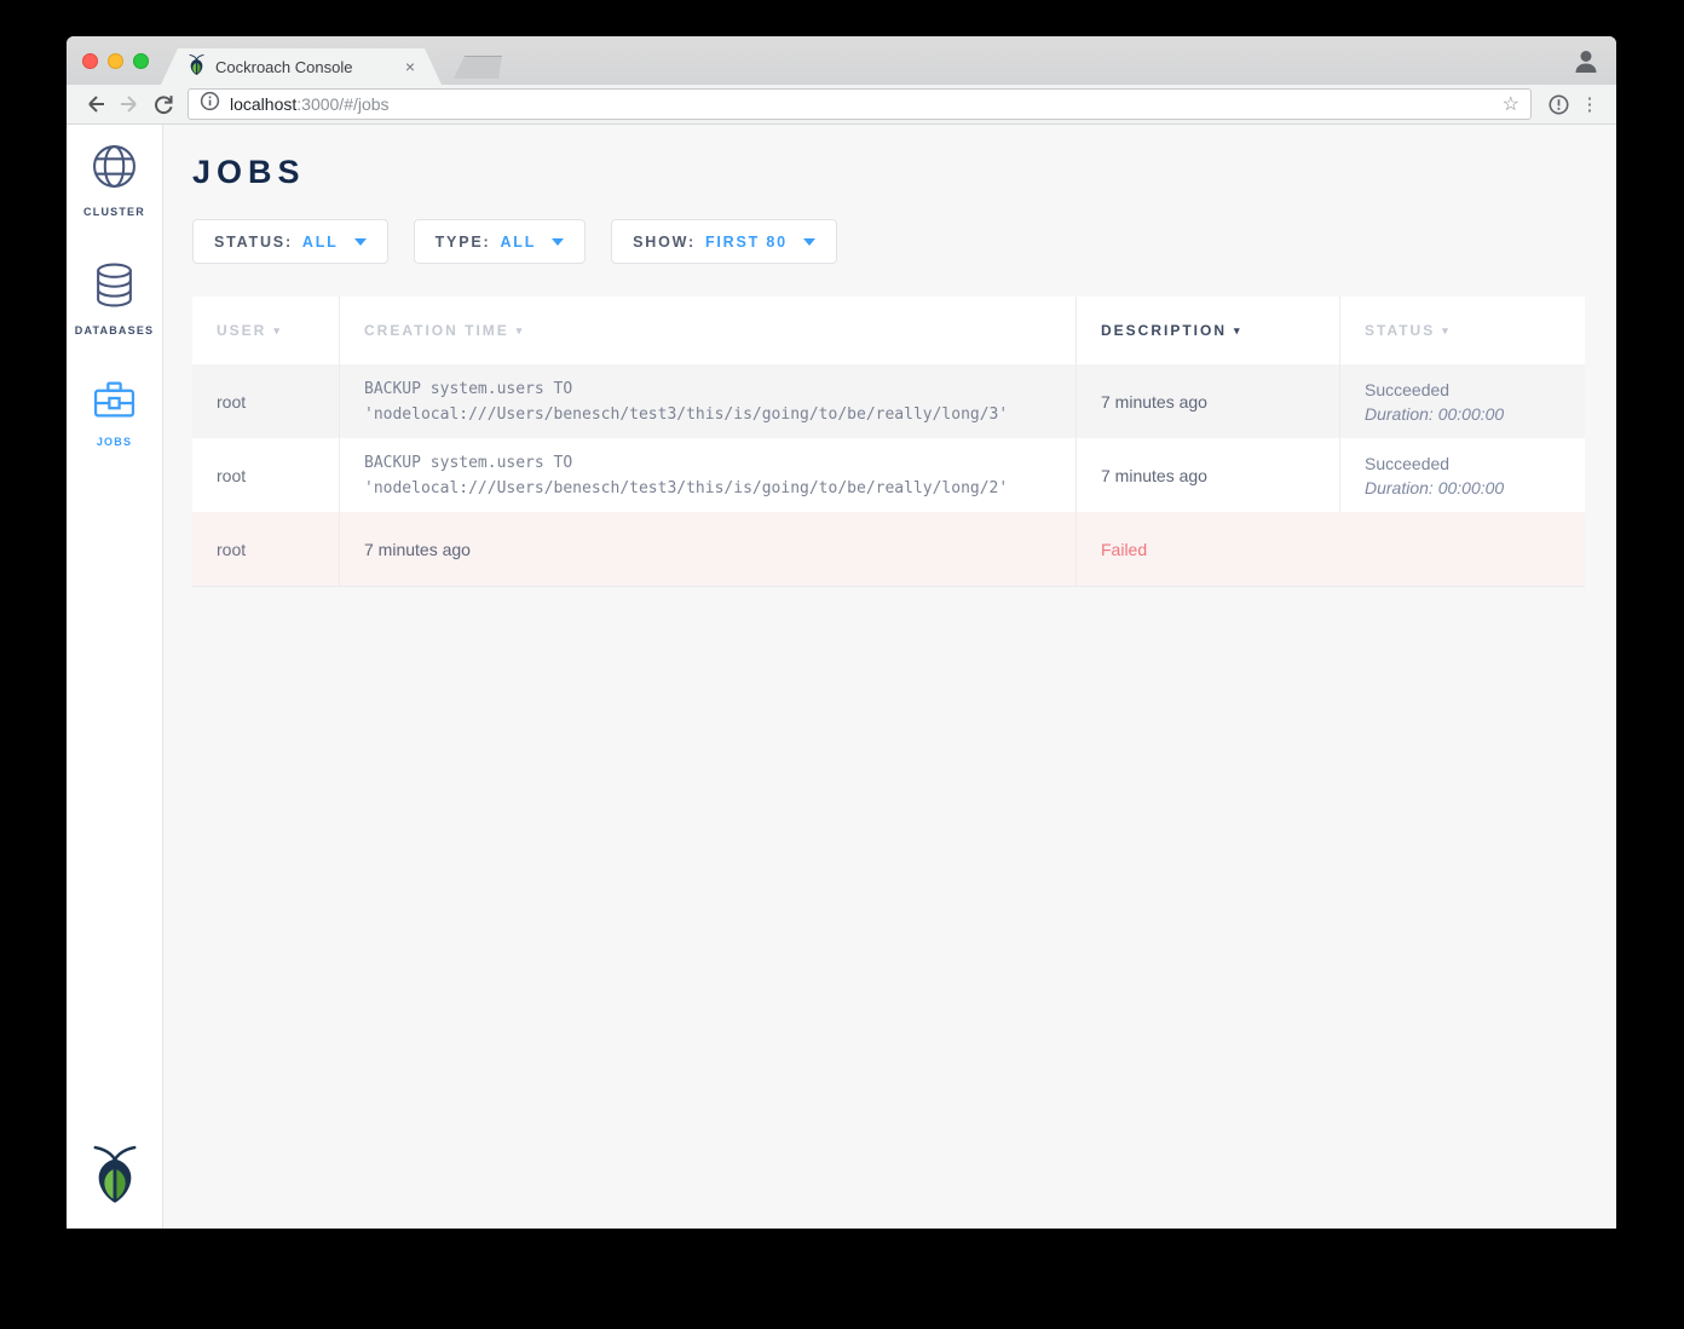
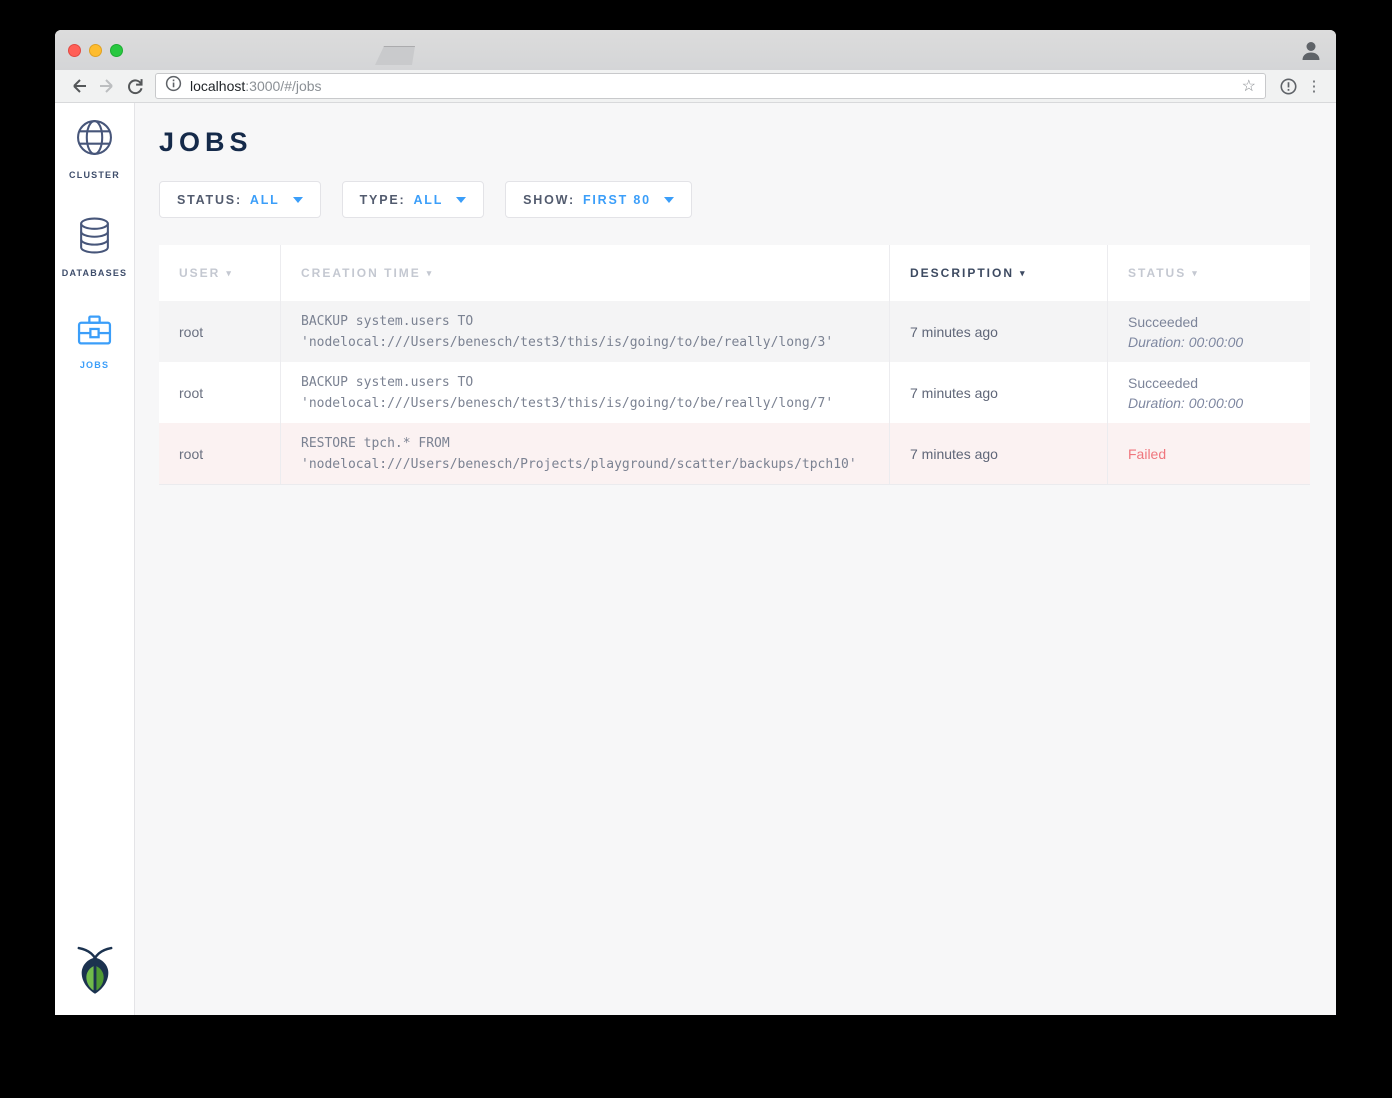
- Cockroach Console
- ×
  localhost:3000/#/jobs
  ☆
  ⋮
  CLUSTER
  DATABASES
  JOBS
  JOBS
  STATUS:
  ALL
  TYPE:
  ALL
  SHOW:
  FIRST 80
  USER
  ▾
  CREATION TIME
  ▾
  DESCRIPTION
  ▾
  STATUS
  ▾
  root
  BACKUP system.users TO
  'nodelocal:///Users/benesch/test3/this/is/going/to/be/really/long/3'
  7 minutes ago
  Succeeded
  Duration: 00:00:00
  root
  BACKUP system.users TO
- 'nodelocal:///Users/benesch/test3/this/is/going/to/be/really/long/2'
+ 'nodelocal:///Users/benesch/test3/this/is/going/to/be/really/long/7'
  7 minutes ago
  Succeeded
  Duration: 00:00:00
  root
+ RESTORE tpch.* FROM
+ 'nodelocal:///Users/benesch/Projects/playground/scatter/backups/tpch10'
  7 minutes ago
  Failed
